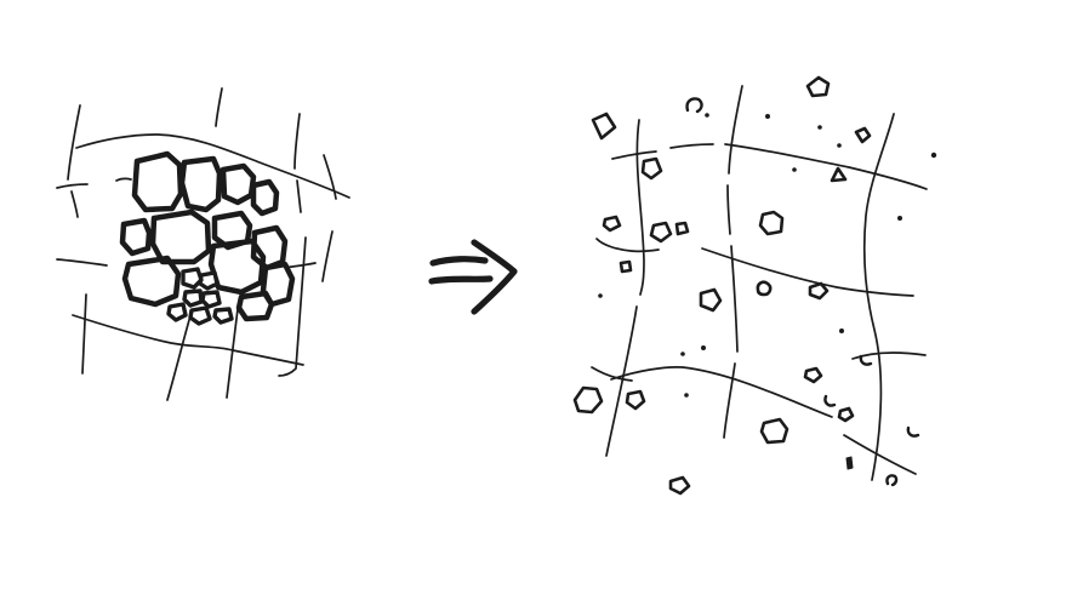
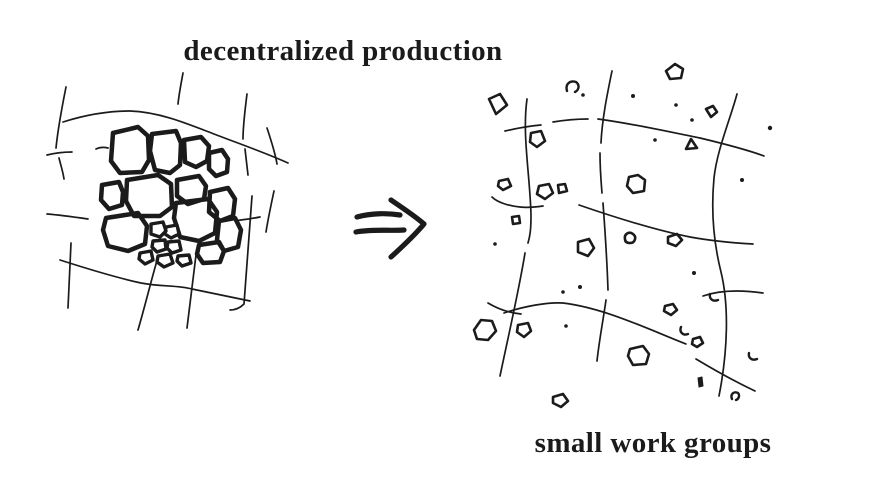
+ decentralized production
+ small work groups
